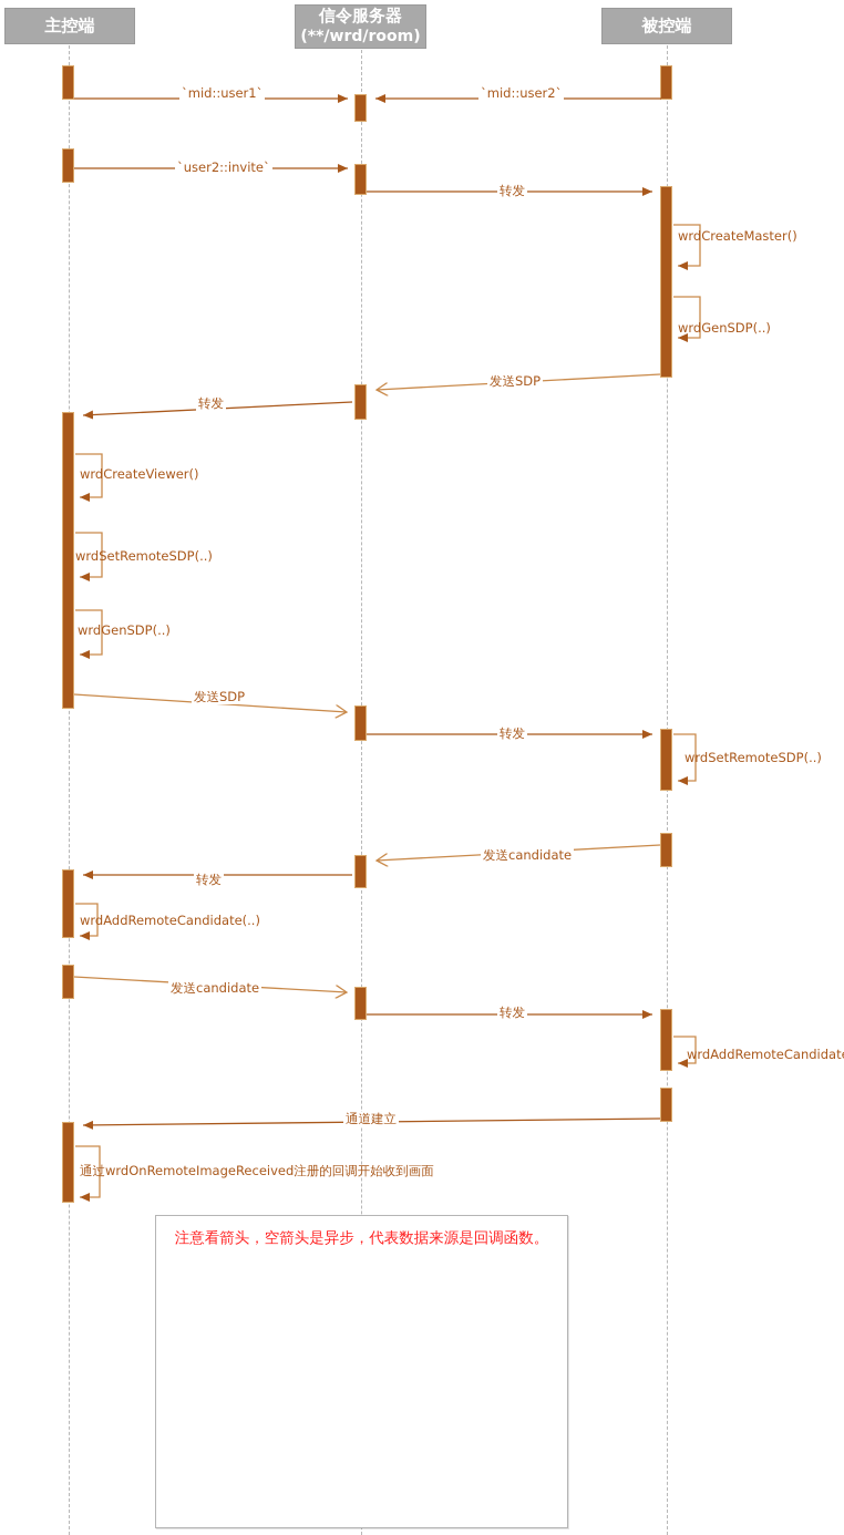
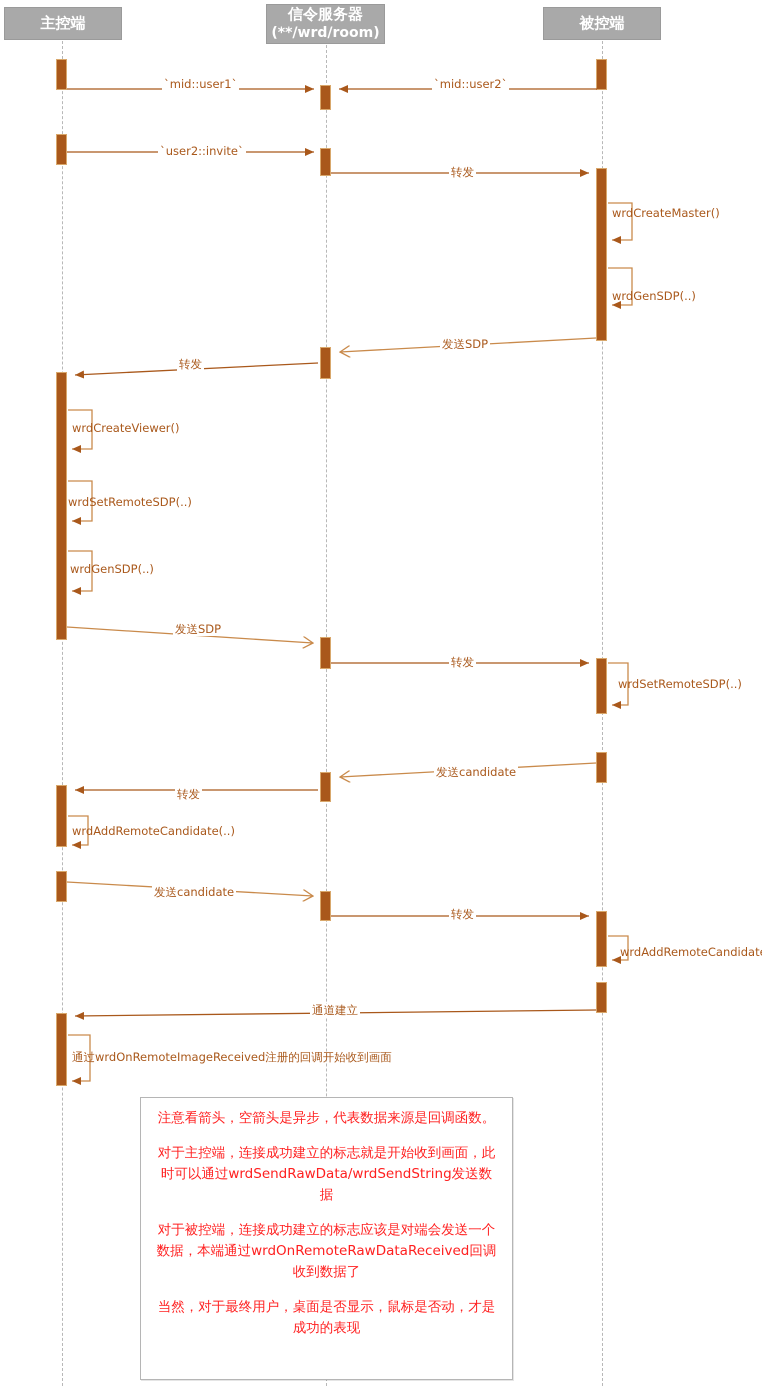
  主控端
  信令服务器
  (**/wrd/room)
  被控端
  `mid::user1`
  `mid::user2`
  `user2::invite`
  转发
  发送SDP
  转发
  发送SDP
  转发
  发送candidate
  转发
  发送candidate
  转发
  通道建立
  wrdCreateMaster()
  wrdGenSDP(..)
  wrdCreateViewer()
  wrdSetRemoteSDP(..)
  wrdGenSDP(..)
  wrdSetRemoteSDP(..)
  wrdAddRemoteCandidate(..)
  wrdAddRemoteCandidat
  通过wrdOnRemoteImageReceived注册的回调开始收到画面
  注意看箭头，空箭头是异步，代表数据来源是回调函数。
+ 对于主控端，连接成功建立的标志就是开始收到画面，此时可以通过wrdSendRawData/wrdSendString发送数据
+ 对于被控端，连接成功建立的标志应该是对端会发送一个数据，本端通过wrdOnRemoteRawDataReceived回调收到数据了
+ 当然，对于最终用户，桌面是否显示，鼠标是否动，才是成功的表现
